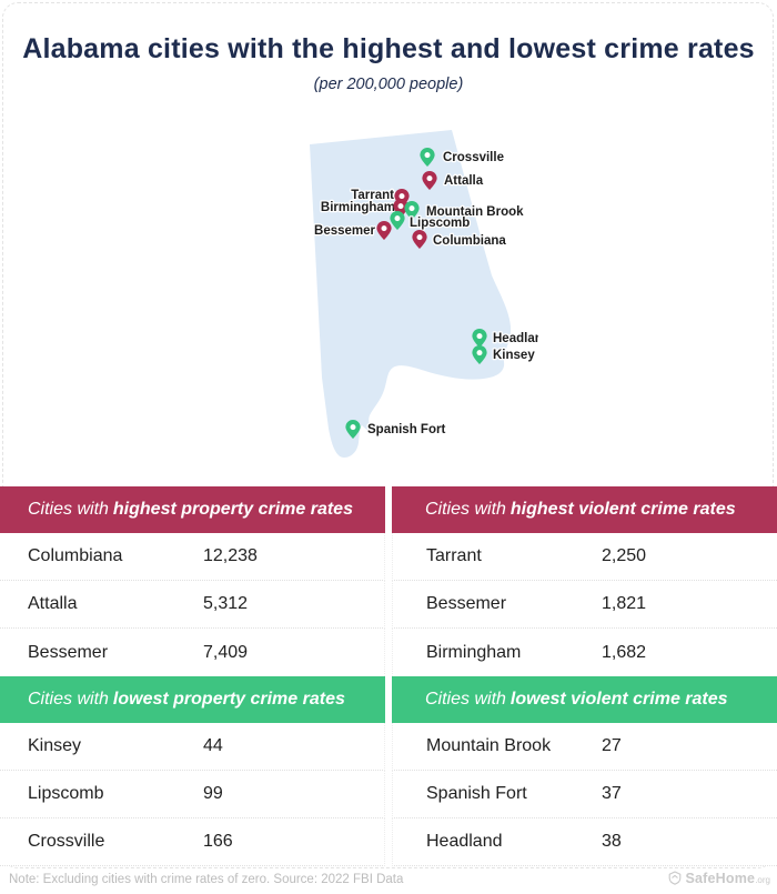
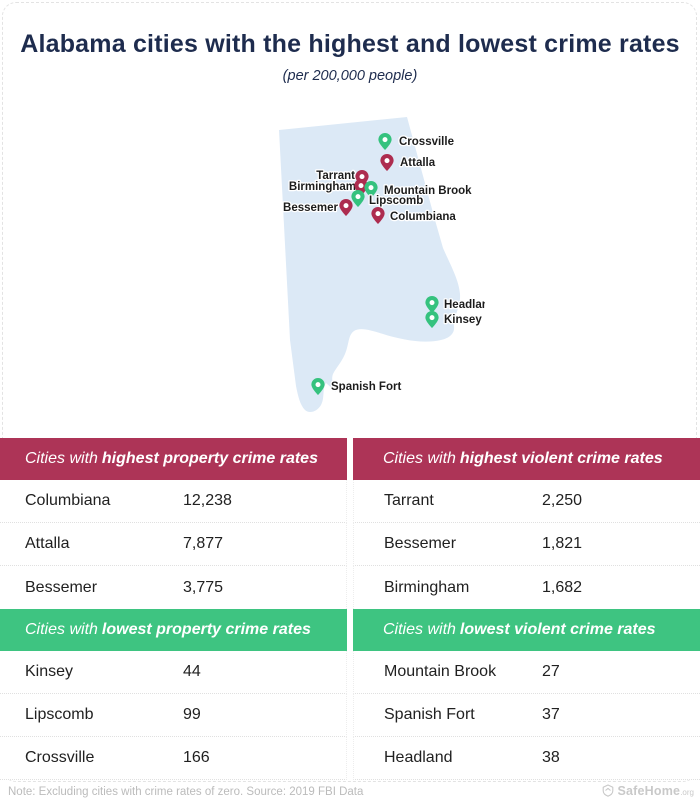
  Alabama cities with the highest and lowest crime rates
  (per 200,000 people)
  Crossville
  Attalla
  Tarrant
  Birmingham
  Mountain Brook
  Lipscomb
  Bessemer
  Columbiana
  Headla
  Kinsey
  Spanish Fort
  Cities with
  highest property crime rates
  Columbiana
  12,238
  Attalla
- 5,312
+ 7,877
  Bessemer
- 7,409
+ 3,775
  Cities with
  highest violent crime rates
  Tarrant
  2,250
  Bessemer
  1,821
  Birmingham
  1,682
  Cities with
  lowest property crime rates
  Kinsey
  44
  Lipscomb
  99
  Crossville
  166
  Cities with
  lowest violent crime rates
  Mountain Brook
  27
  Spanish Fort
  37
  Headland
  38
- Note: Excluding cities with crime rates of zero. Source: 2022 FBI Data
+ Note: Excluding cities with crime rates of zero. Source: 2019 FBI Data
  SafeHome
  .org
